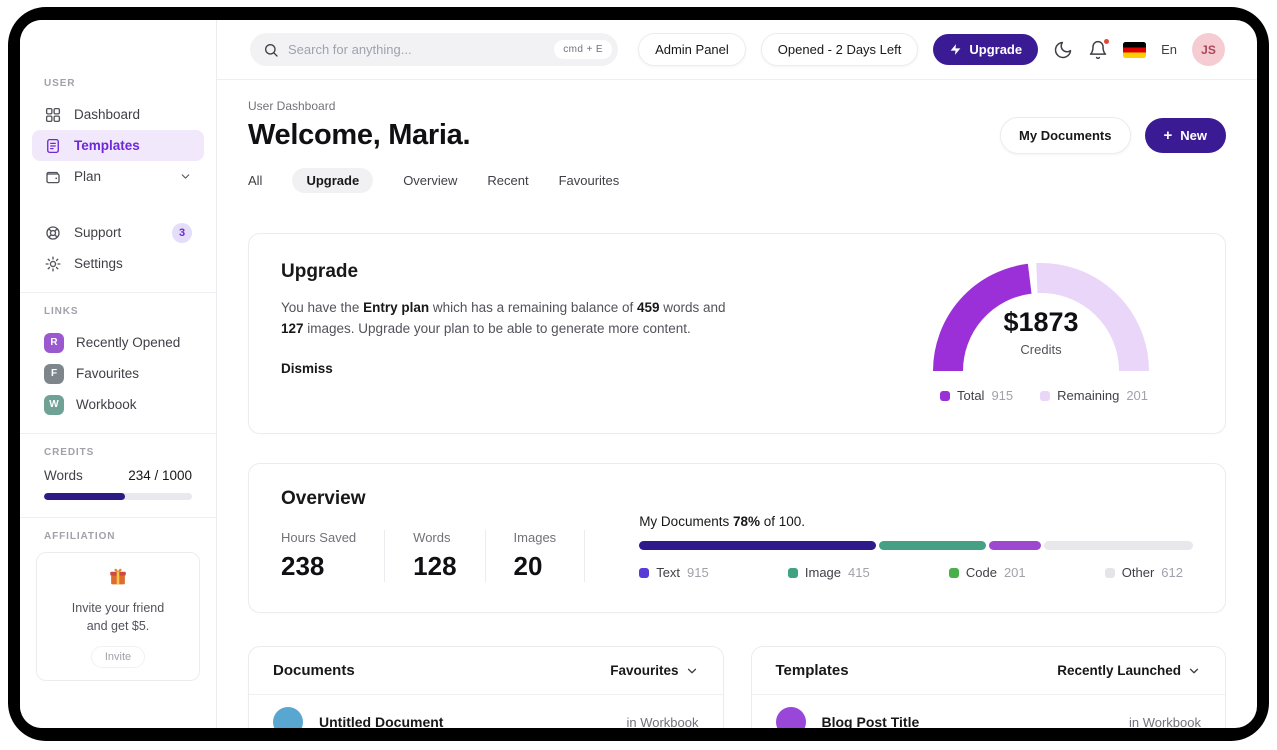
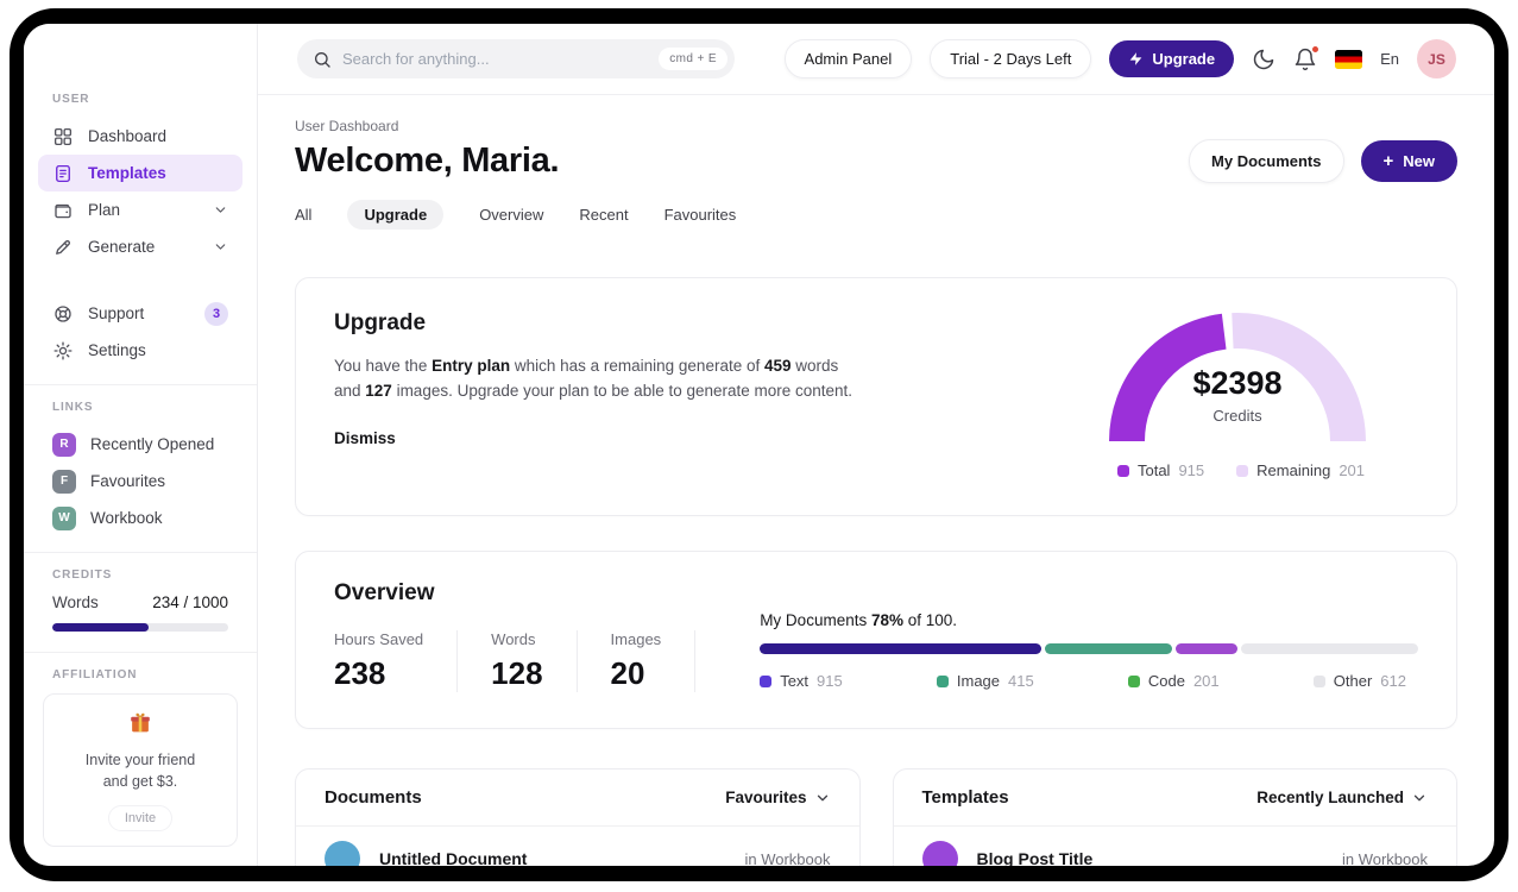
  USER
  Dashboard
  Templates
  Plan
+ Generate
  Support
  3
  Settings
  LINKS
  R
  Recently Opened
  F
  Favourites
  W
  Workbook
  CREDITS
  Words
  234 / 1000
  AFFILIATION
  Invite your friend
- and get $5.
+ and get $3.
  Invite
  Search for anything...
  cmd + E
  Admin Panel
- Opened - 2 Days Left
+ Trial - 2 Days Left
  Upgrade
  En
  JS
  User Dashboard
  Welcome, Maria.
  My Documents
  +
  New
  All
  Upgrade
  Overview
  Recent
  Favourites
  Upgrade
- You have the Entry plan which has a remaining balance of 459 words and 127 images. Upgrade your plan to be able to generate more content.
+ You have the Entry plan which has a remaining generate of 459 words and 127 images. Upgrade your plan to be able to generate more content.
  Dismiss
- $1873
+ $2398
  Credits
  Total
  915
  Remaining
  201
  Overview
  Hours Saved
  238
  Words
  128
  Images
  20
  My Documents 78% of 100.
  Text
  915
  Image
  415
  Code
  201
  Other
  612
  Documents
  Favourites
  Untitled Document
  in Workbook
  Templates
  Recently Launched
  Blog Post Title
  in Workbook
